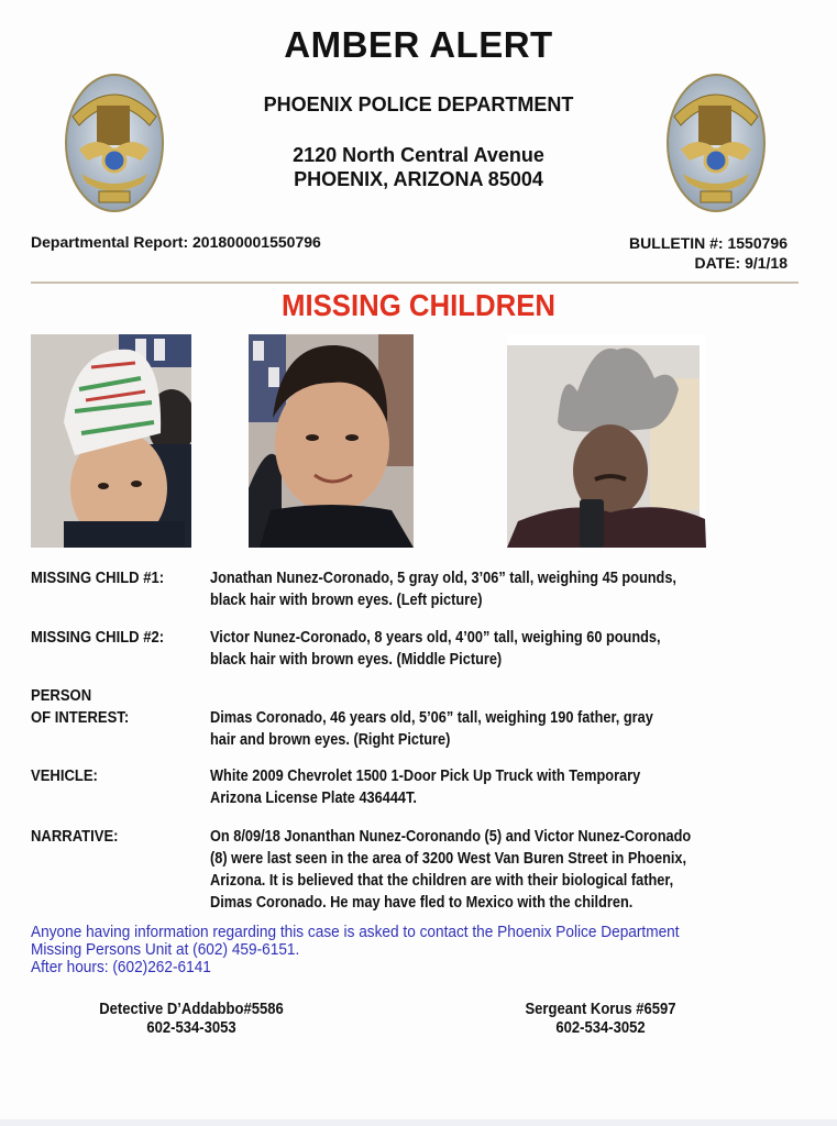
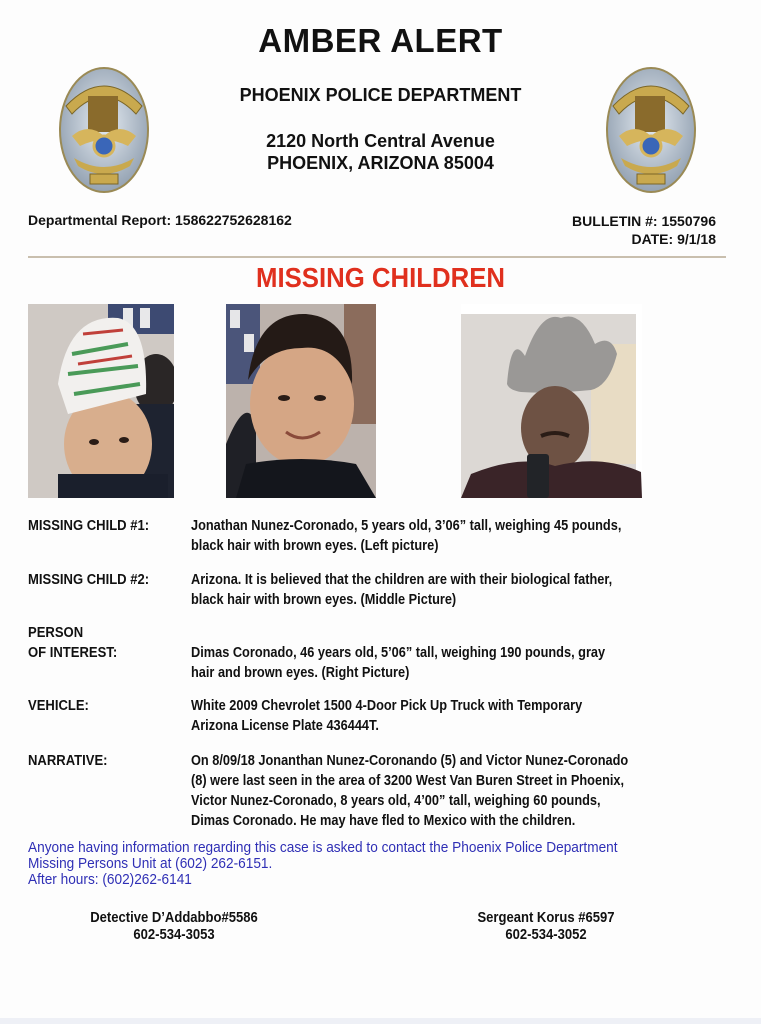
  AMBER ALERT
  PHOENIX POLICE DEPARTMENT
  2120 North Central Avenue
  PHOENIX, ARIZONA 85004
- Departmental Report: 201800001550796
+ Departmental Report: 158622752628162
  BULLETIN #: 1550796
  DATE: 9/1/18
  MISSING CHILDREN
  MISSING CHILD #1:
- Jonathan Nunez-Coronado, 5 gray old, 3’06” tall, weighing 45 pounds,
+ Jonathan Nunez-Coronado, 5 years old, 3’06” tall, weighing 45 pounds,
  black hair with brown eyes. (Left picture)
  MISSING CHILD #2:
- Victor Nunez-Coronado, 8 years old, 4’00” tall, weighing 60 pounds,
+ Arizona. It is believed that the children are with their biological father,
  black hair with brown eyes. (Middle Picture)
  PERSON
  OF INTEREST:
- Dimas Coronado, 46 years old, 5’06” tall, weighing 190 father, gray
+ Dimas Coronado, 46 years old, 5’06” tall, weighing 190 pounds, gray
  hair and brown eyes. (Right Picture)
  VEHICLE:
- White 2009 Chevrolet 1500 1-Door Pick Up Truck with Temporary
+ White 2009 Chevrolet 1500 4-Door Pick Up Truck with Temporary
  Arizona License Plate 436444T.
  NARRATIVE:
  On 8/09/18 Jonanthan Nunez-Coronando (5) and Victor Nunez-Coronado
  (8) were last seen in the area of 3200 West Van Buren Street in Phoenix,
- Arizona. It is believed that the children are with their biological father,
+ Victor Nunez-Coronado, 8 years old, 4’00” tall, weighing 60 pounds,
  Dimas Coronado. He may have fled to Mexico with the children.
  Anyone having information regarding this case is asked to contact the Phoenix Police Department
- Missing Persons Unit at (602) 459-6151.
+ Missing Persons Unit at (602) 262-6151.
  After hours: (602)262-6141
  Detective D’Addabbo#5586
  602-534-3053
  Sergeant Korus #6597
  602-534-3052
